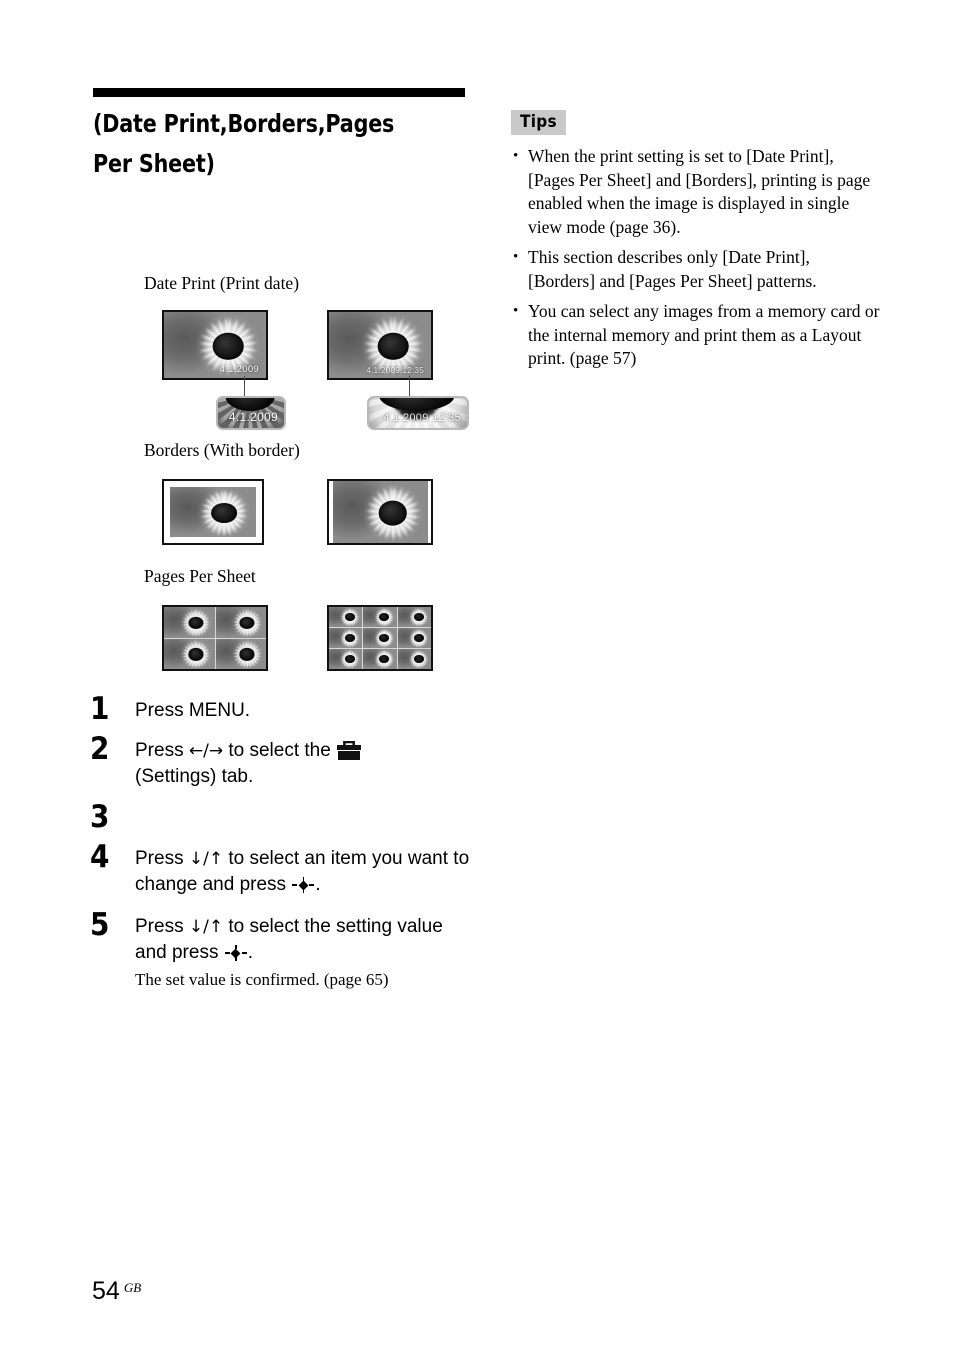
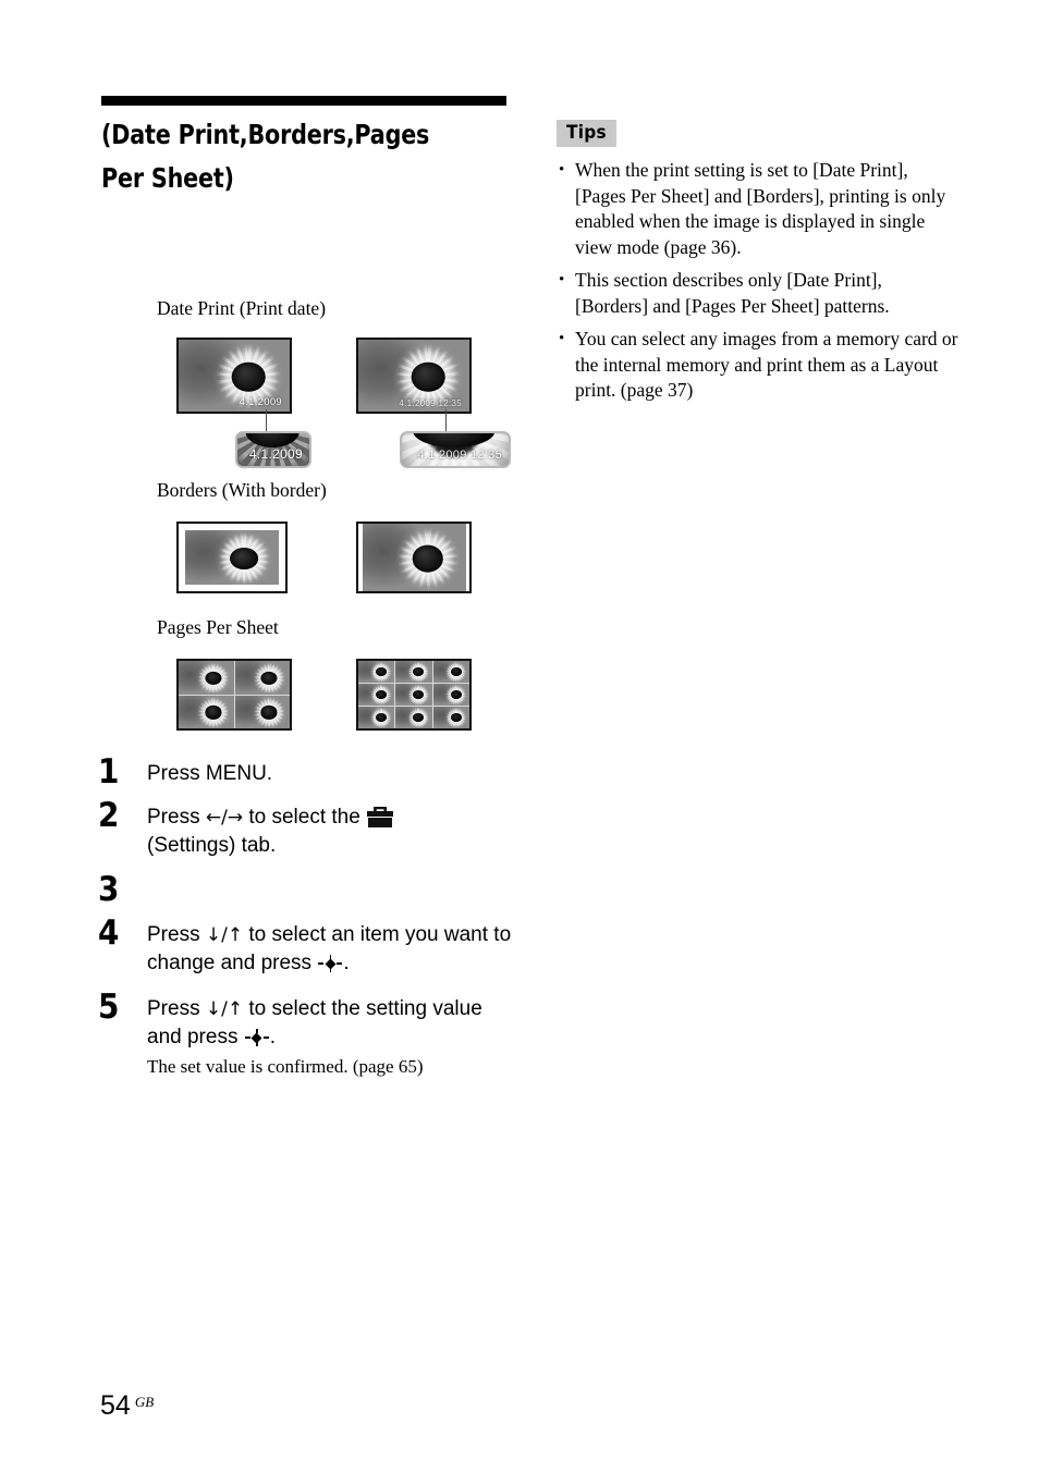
  (Date Print,Borders,Pages Per Sheet)
  Date Print (Print date)
  4.1.2009
  4.1.2009
  4.1.2009 12:35
  4.1.2009 12:35
  Borders (With border)
  Pages Per Sheet
  1
  Press MENU.
  2
  Press ←/→ to select the
  (Settings) tab.
  3
  4
  Press ↓/↑ to select an item you want to change and press .
  5
  Press ↓/↑ to select the setting value and press .
  The set value is confirmed. (page 65)
  Tips
- When the print setting is set to [Date Print], [Pages Per Sheet] and [Borders], printing is page enabled when the image is displayed in single view mode (page 36).
+ When the print setting is set to [Date Print], [Pages Per Sheet] and [Borders], printing is only enabled when the image is displayed in single view mode (page 36).
  This section describes only [Date Print], [Borders] and [Pages Per Sheet] patterns.
- You can select any images from a memory card or the internal memory and print them as a Layout print. (page 57)
+ You can select any images from a memory card or the internal memory and print them as a Layout print. (page 37)
  54 GB
